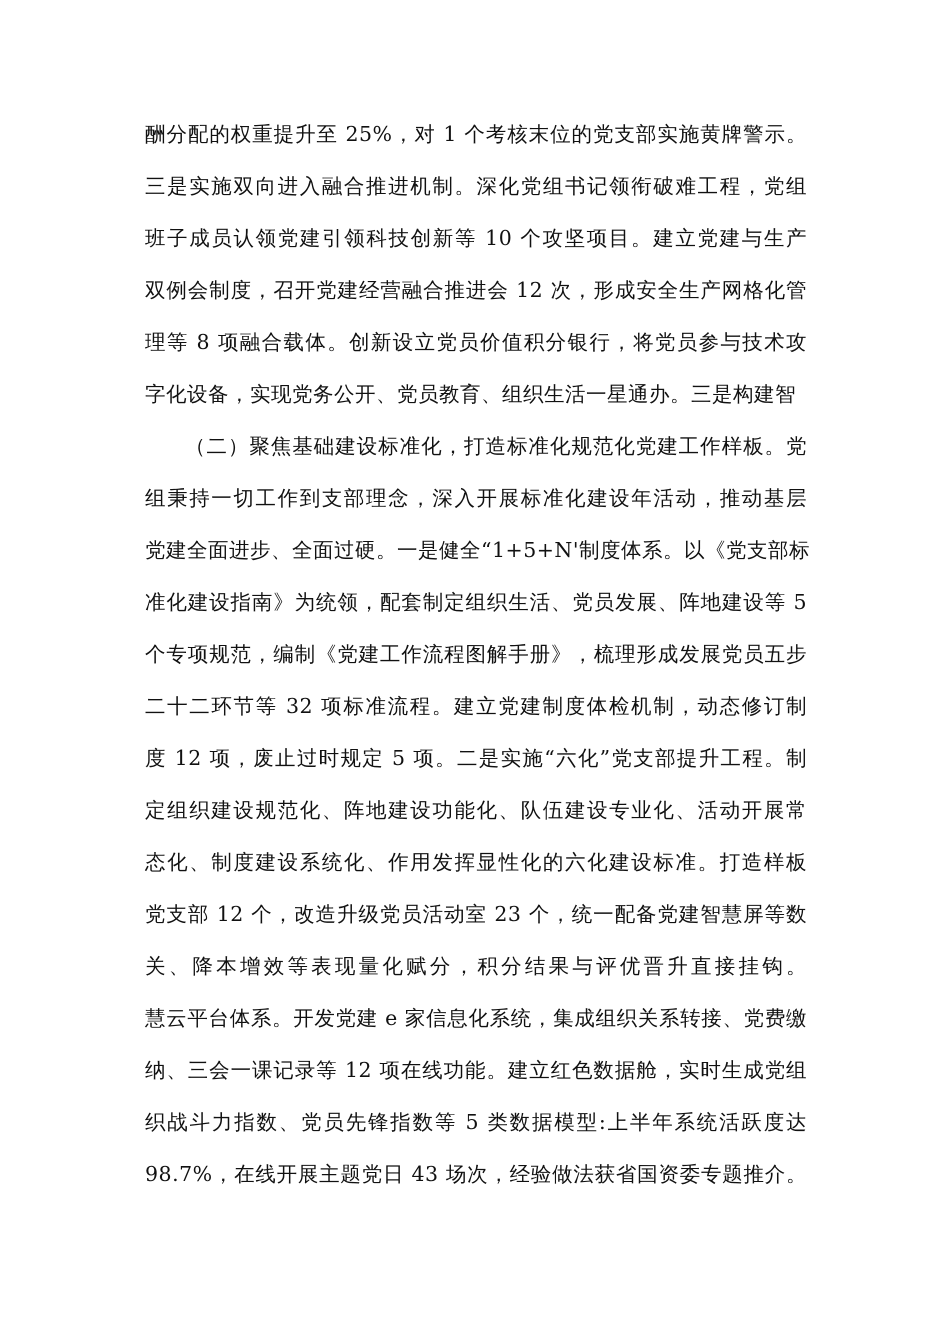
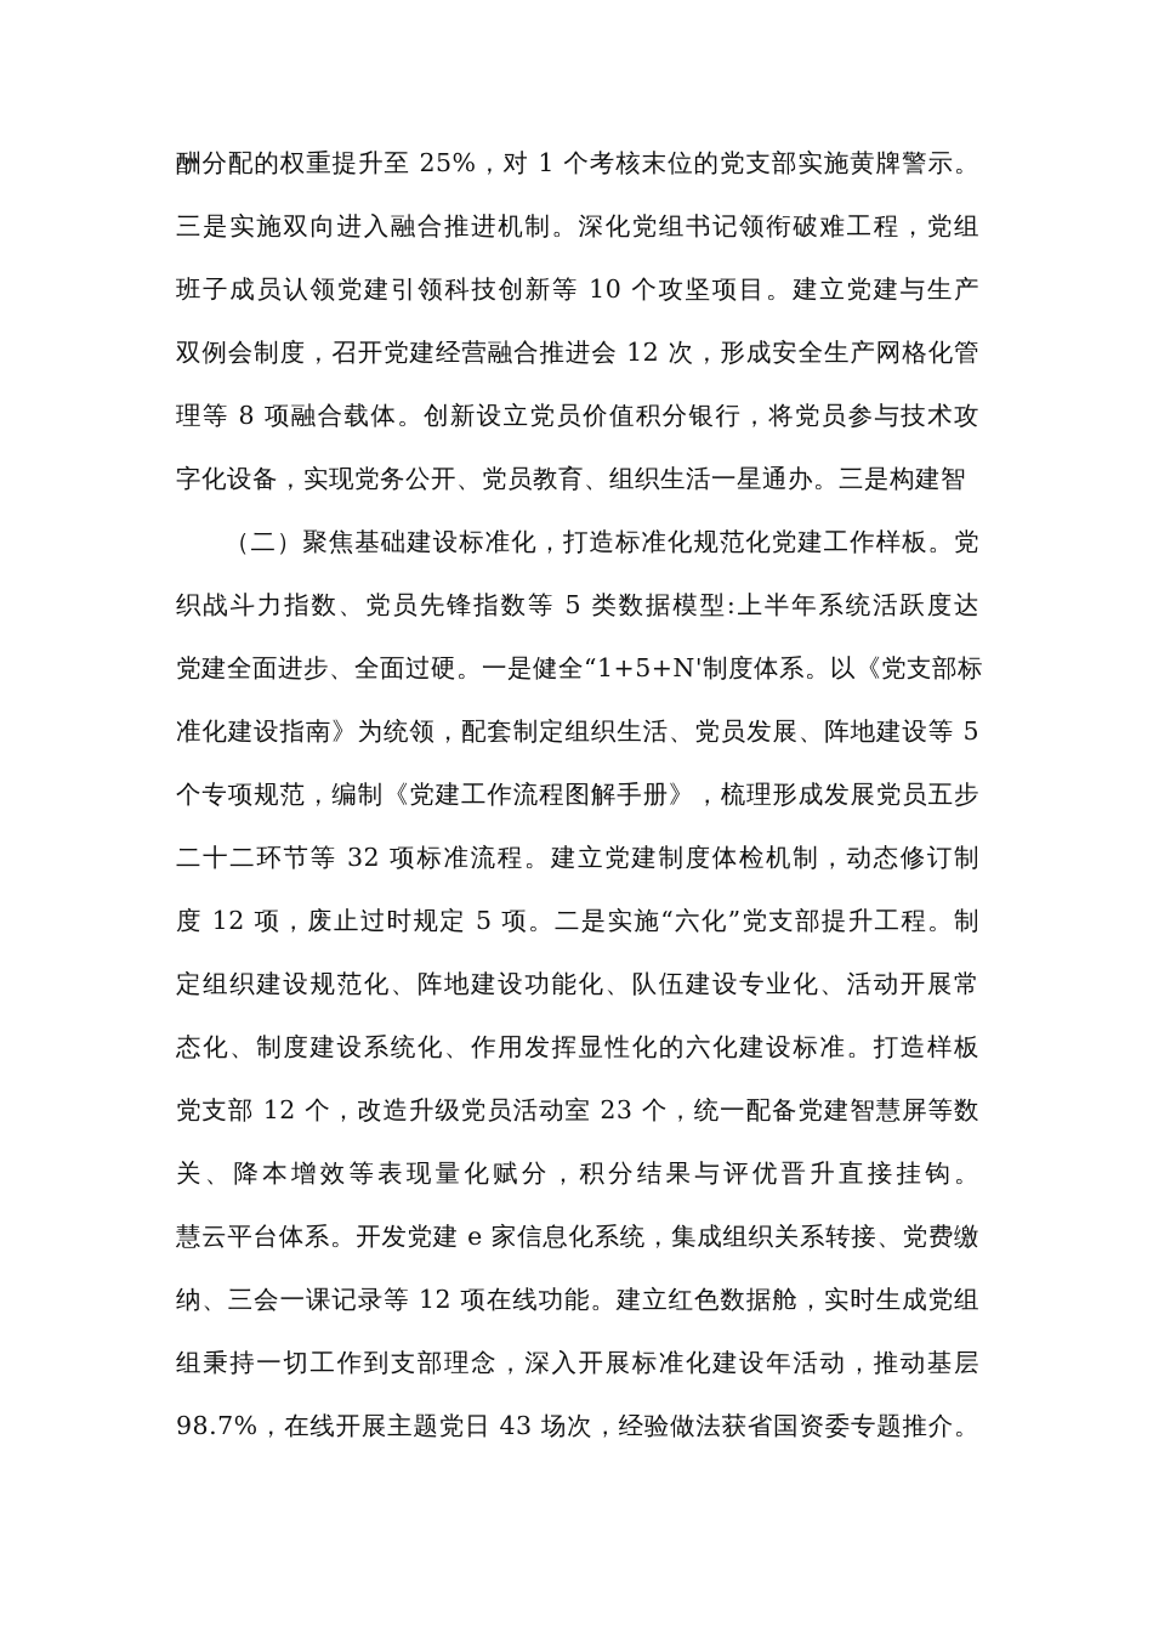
  酬分配的权重提升至 25%，对 1 个考核末位的党支部实施黄牌警示。
  三是实施双向进入融合推进机制。深化党组书记领衔破难工程，党组
  班子成员认领党建引领科技创新等 10 个攻坚项目。建立党建与生产
  双例会制度，召开党建经营融合推进会 12 次，形成安全生产网格化管
  理等 8 项融合载体。创新设立党员价值积分银行，将党员参与技术攻
  字化设备，实现党务公开、党员教育、组织生活一星通办。三是构建智
  （二）聚焦基础建设标准化，打造标准化规范化党建工作样板。党
- 组秉持一切工作到支部理念，深入开展标准化建设年活动，推动基层
+ 织战斗力指数、党员先锋指数等 5 类数据模型:上半年系统活跃度达
  党建全面进步、全面过硬。一是健全“1+5+N'制度体系。以《党支部标
  准化建设指南》为统领，配套制定组织生活、党员发展、阵地建设等 5
  个专项规范，编制《党建工作流程图解手册》，梳理形成发展党员五步
  二十二环节等 32 项标准流程。建立党建制度体检机制，动态修订制
  度 12 项，废止过时规定 5 项。二是实施“六化”党支部提升工程。制
  定组织建设规范化、阵地建设功能化、队伍建设专业化、活动开展常
  态化、制度建设系统化、作用发挥显性化的六化建设标准。打造样板
  党支部 12 个，改造升级党员活动室 23 个，统一配备党建智慧屏等数
  关、降本增效等表现量化赋分，积分结果与评优晋升直接挂钩。
  慧云平台体系。开发党建 e 家信息化系统，集成组织关系转接、党费缴
  纳、三会一课记录等 12 项在线功能。建立红色数据舱，实时生成党组
- 织战斗力指数、党员先锋指数等 5 类数据模型:上半年系统活跃度达
+ 组秉持一切工作到支部理念，深入开展标准化建设年活动，推动基层
  98.7%，在线开展主题党日 43 场次，经验做法获省国资委专题推介。
